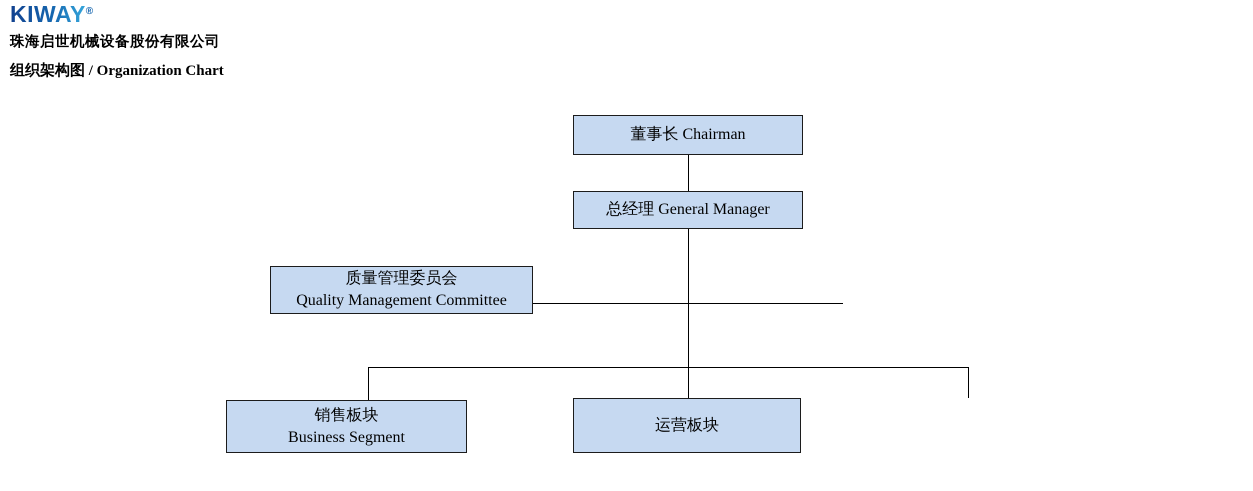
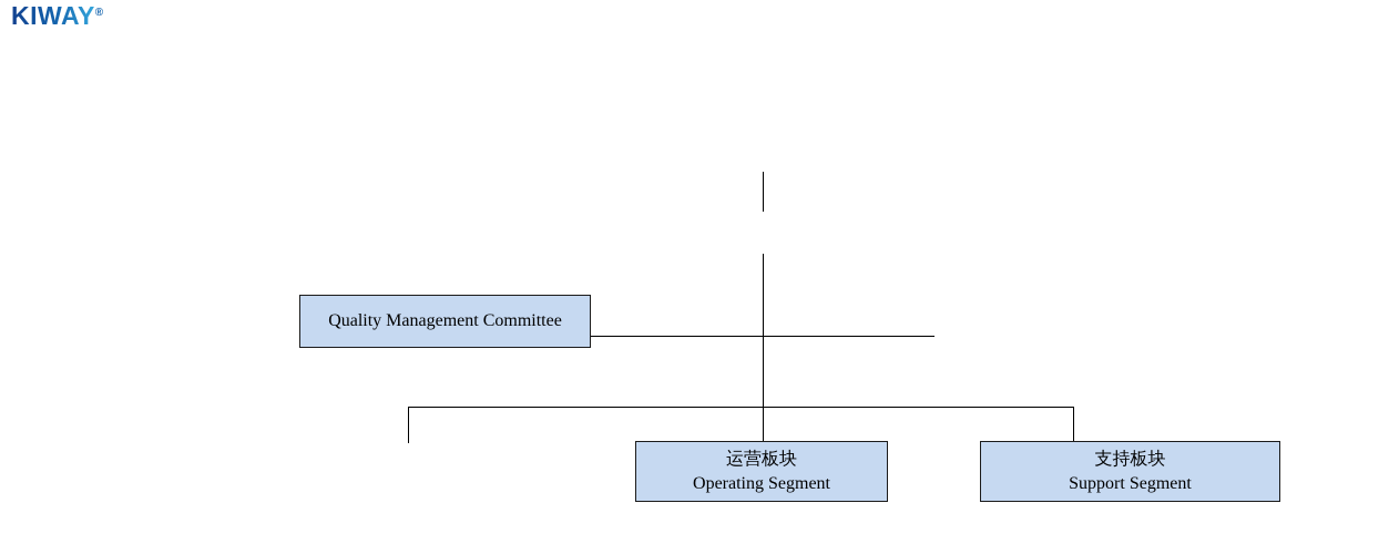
  KIWAY®
- 珠海启世机械设备股份有限公司
- 组织架构图 / Organization Chart
- 董事长 Chairman
- 总经理 General Manager
- 质量管理委员会
  Quality Management Committee
- 销售板块
- Business Segment
  运营板块
+ Operating Segment
+ 支持板块
+ Support Segment
